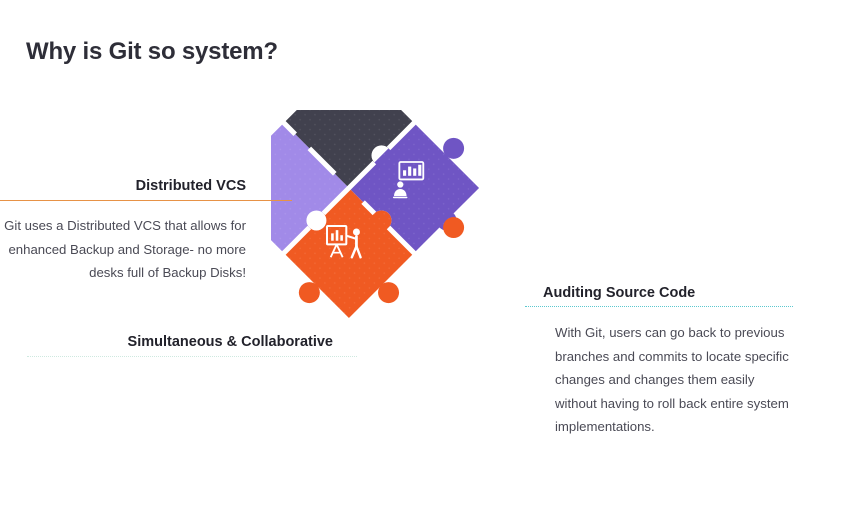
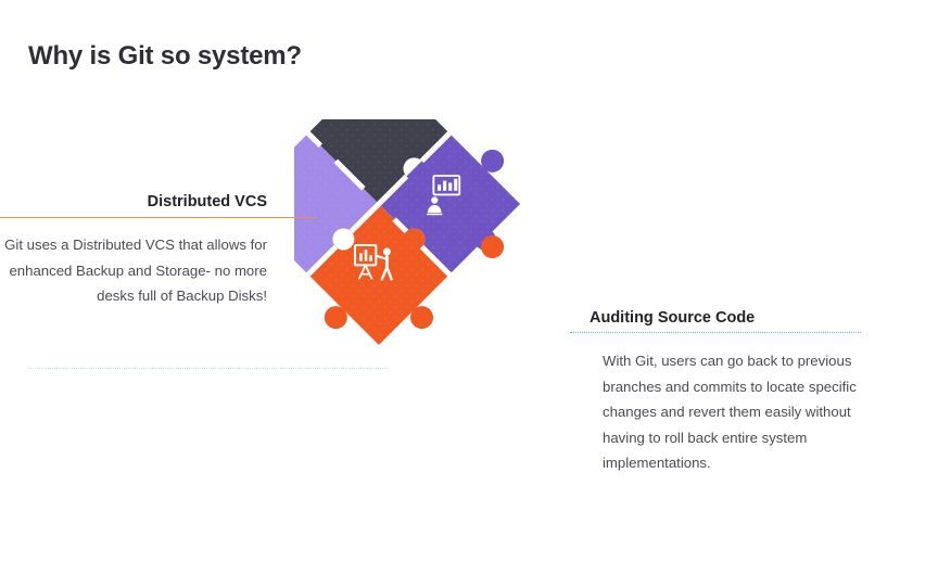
  Why is Git so system?
  Distributed VCS
  Git uses a Distributed VCS that allows for enhanced Backup and Storage- no more desks full of Backup Disks!
  Auditing Source Code
- With Git, users can go back to previous branches and commits to locate specific changes and changes them easily without having to roll back entire system implementations.
+ With Git, users can go back to previous branches and commits to locate specific changes and revert them easily without having to roll back entire system implementations.
- Simultaneous & Collaborative
